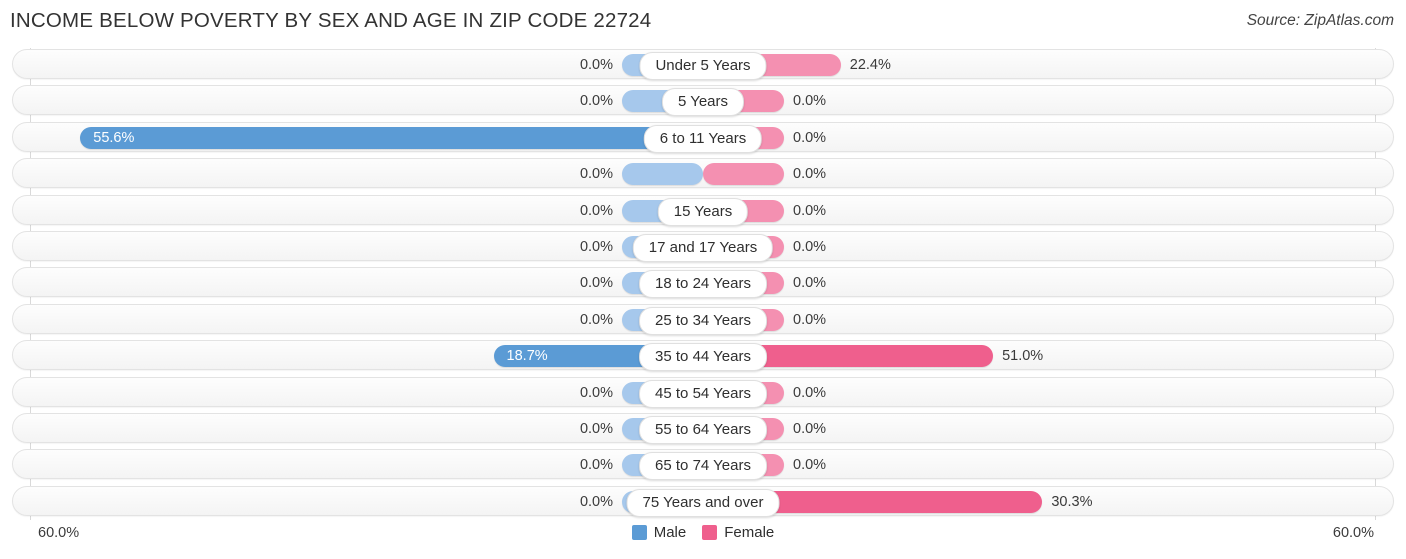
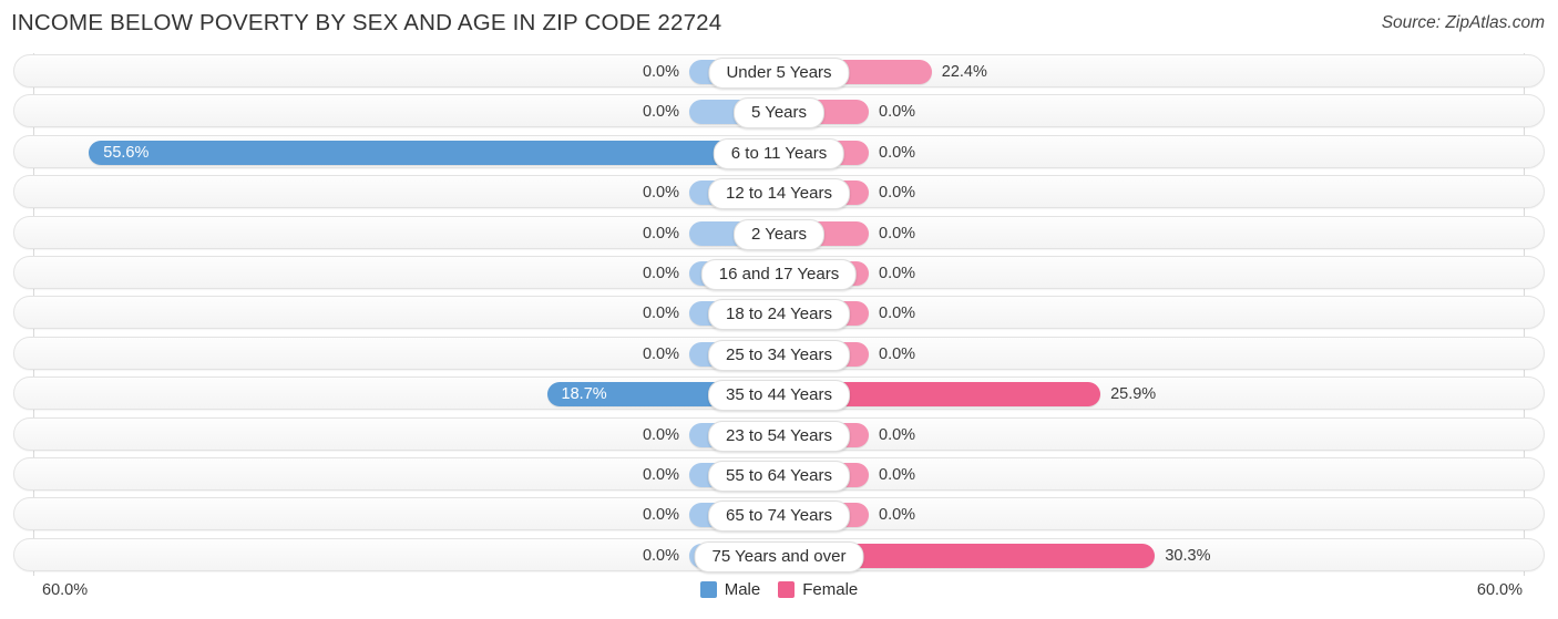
  INCOME BELOW POVERTY BY SEX AND AGE IN ZIP CODE 22724
  Source: ZipAtlas.com
  0.0%
  22.4%
  Under 5 Years
  0.0%
  0.0%
  5 Years
  55.6%
  0.0%
  6 to 11 Years
  0.0%
  0.0%
+ 12 to 14 Years
  0.0%
  0.0%
- 15 Years
+ 2 Years
  0.0%
  0.0%
- 17 and 17 Years
+ 16 and 17 Years
  0.0%
  0.0%
  18 to 24 Years
  0.0%
  0.0%
  25 to 34 Years
  18.7%
- 51.0%
+ 25.9%
  35 to 44 Years
  0.0%
  0.0%
- 45 to 54 Years
+ 23 to 54 Years
  0.0%
  0.0%
  55 to 64 Years
  0.0%
  0.0%
  65 to 74 Years
  0.0%
  30.3%
  75 Years and over
  60.0%
  60.0%
  Male
  Female
